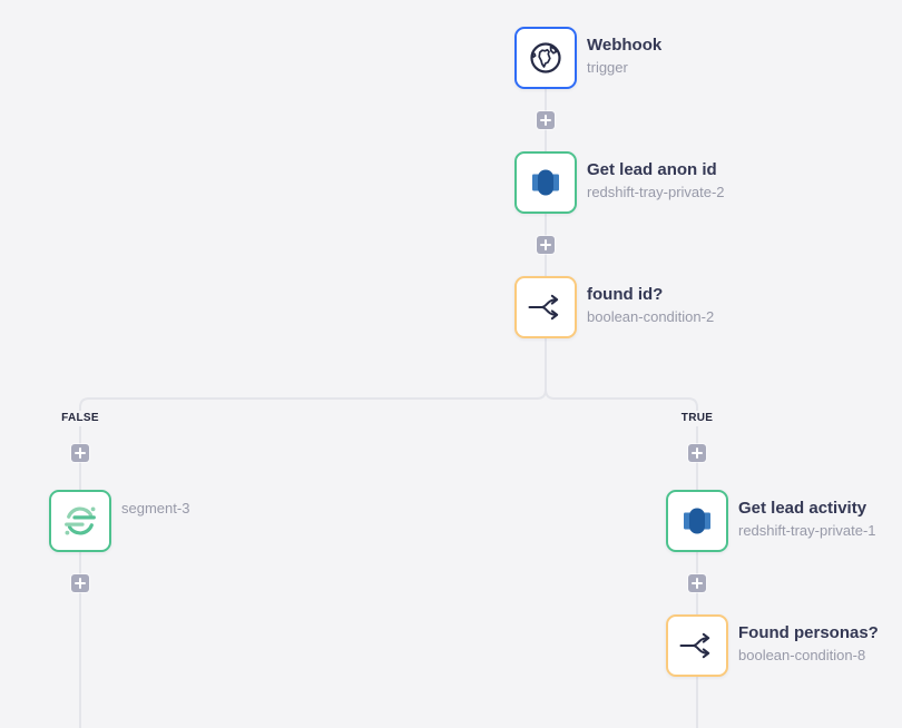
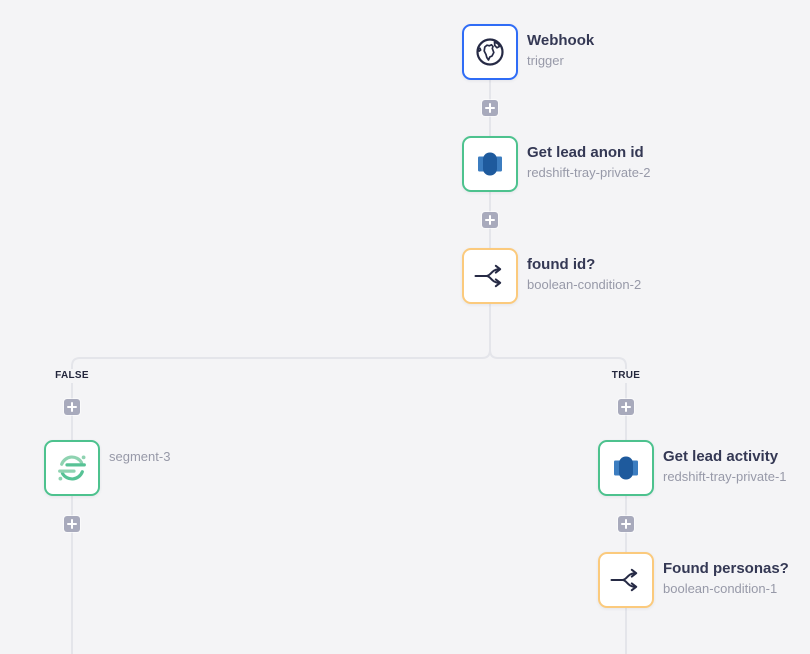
  Webhook
  trigger
  Get lead anon id
  redshift-tray-private-2
  found id?
  boolean-condition-2
  FALSE
  TRUE
  segment-3
  Get lead activity
  redshift-tray-private-1
  Found personas?
- boolean-condition-8
+ boolean-condition-1
